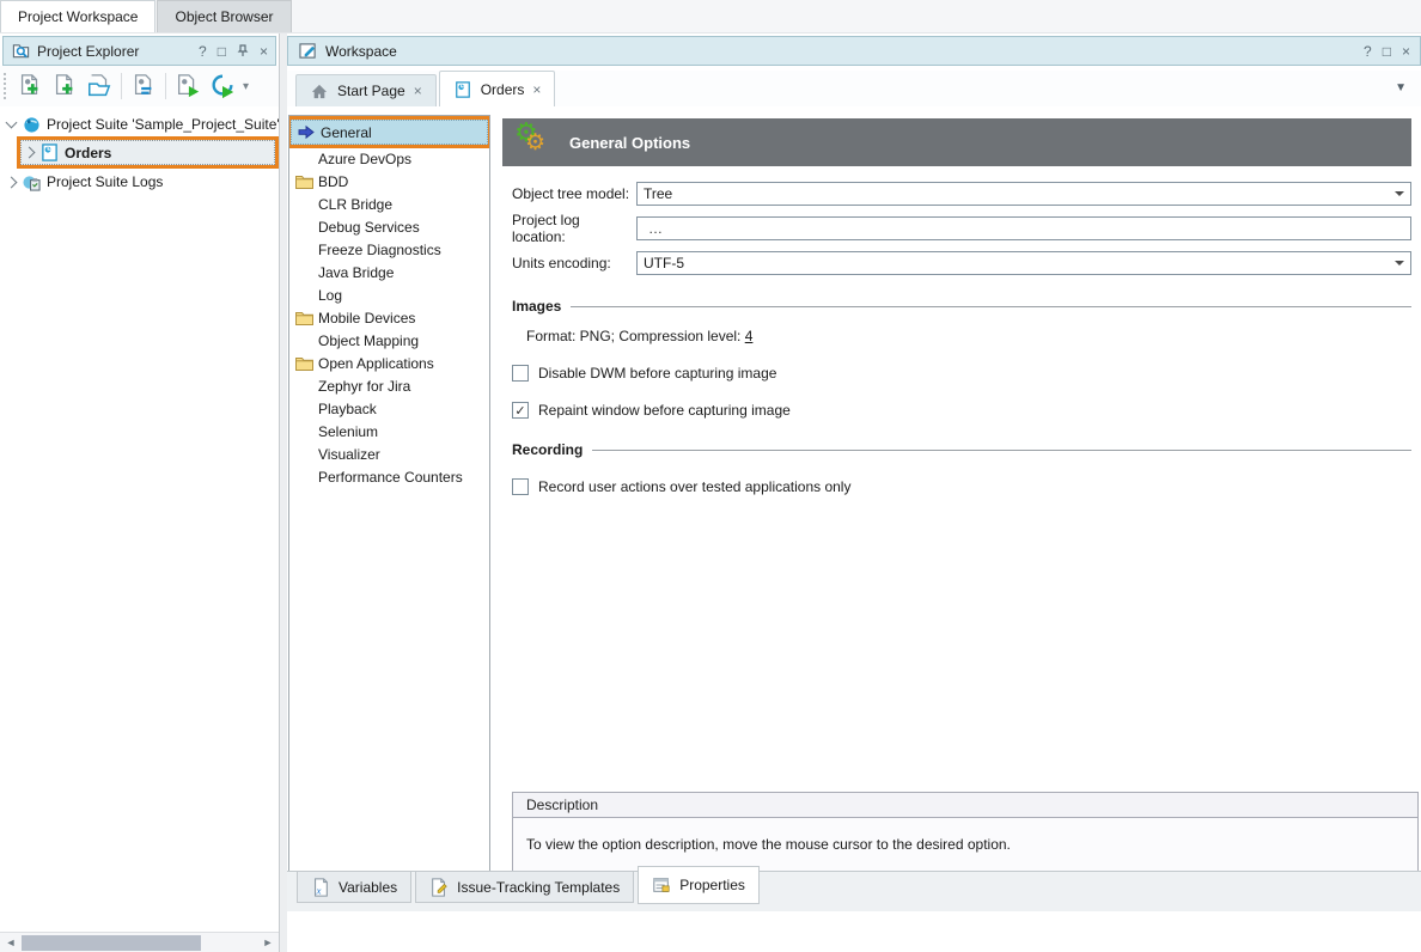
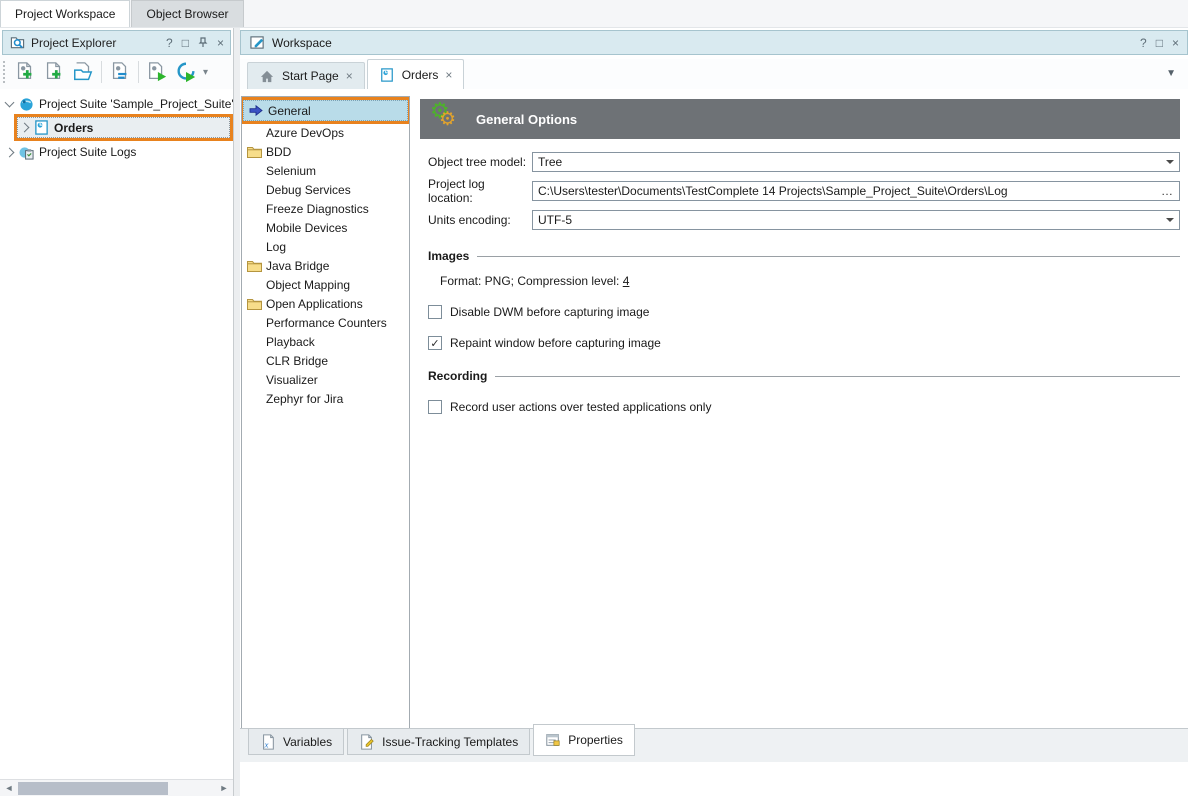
  Project Workspace
  Object Browser
  Project Explorer
  ?
  □
  ×
  ▾
  Project Suite 'Sample_Project_Suite'
  Orders
  Project Suite Logs
  ◄
  ►
  Workspace
  ?
  □
  ×
  Start Page
  ×
  Orders
  ×
  ▼
  General
  Azure DevOps
  BDD
- CLR Bridge
+ Selenium
  Debug Services
  Freeze Diagnostics
- Java Bridge
+ Mobile Devices
  Log
- Mobile Devices
+ Java Bridge
  Object Mapping
  Open Applications
- Zephyr for Jira
+ Performance Counters
  Playback
- Selenium
+ CLR Bridge
  Visualizer
- Performance Counters
+ Zephyr for Jira
  ⚙
  ⚙
  General Options
  Object tree model:
  Tree
  Project log location:
+ C:\Users\tester\Documents\TestComplete 14 Projects\Sample_Project_Suite\Orders\Log
  …
  Units encoding:
  UTF-5
  Images
  Format: PNG; Compression level: 4
  Disable DWM before capturing image
  Repaint window before capturing image
  Recording
  Record user actions over tested applications only
- Description
- To view the option description, move the mouse cursor to the desired option.
  x
  Variables
  Issue-Tracking Templates
  Properties
